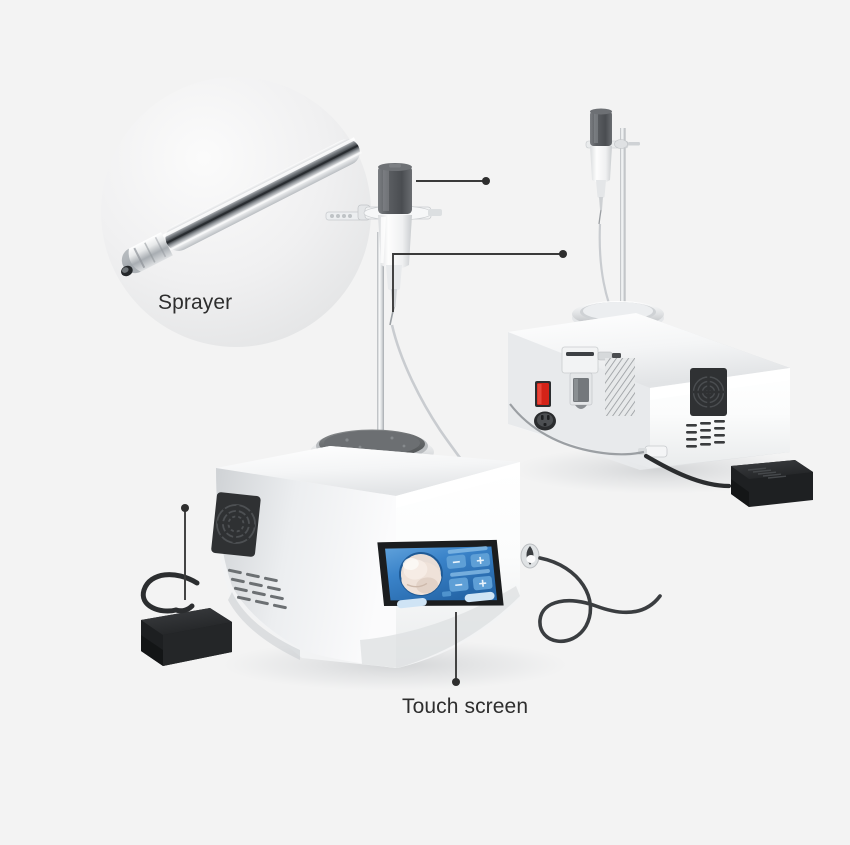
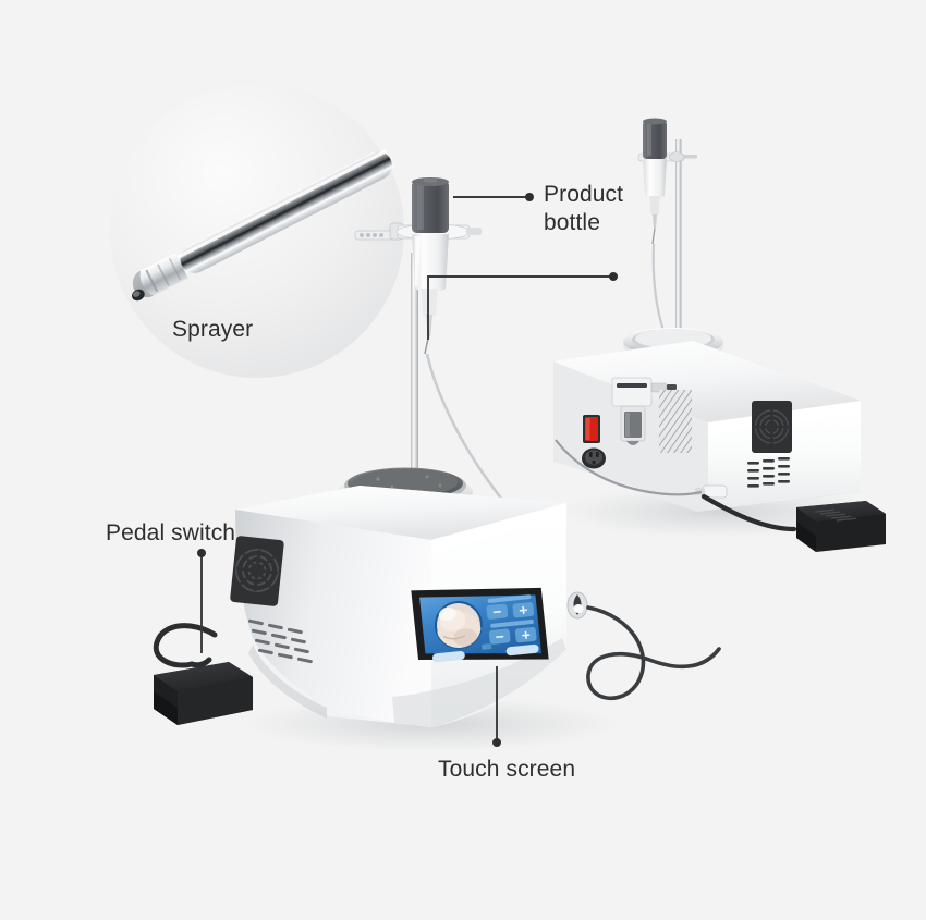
+ Product
+ bottle
+ Pedal switch
  Touch screen
  Sprayer
